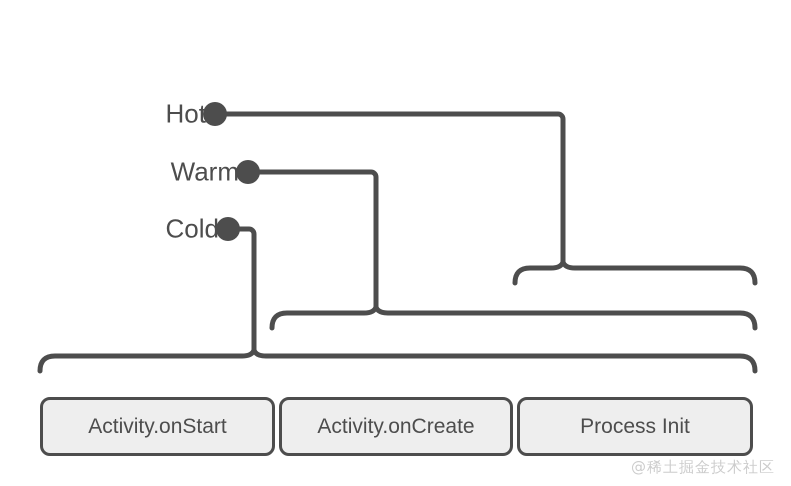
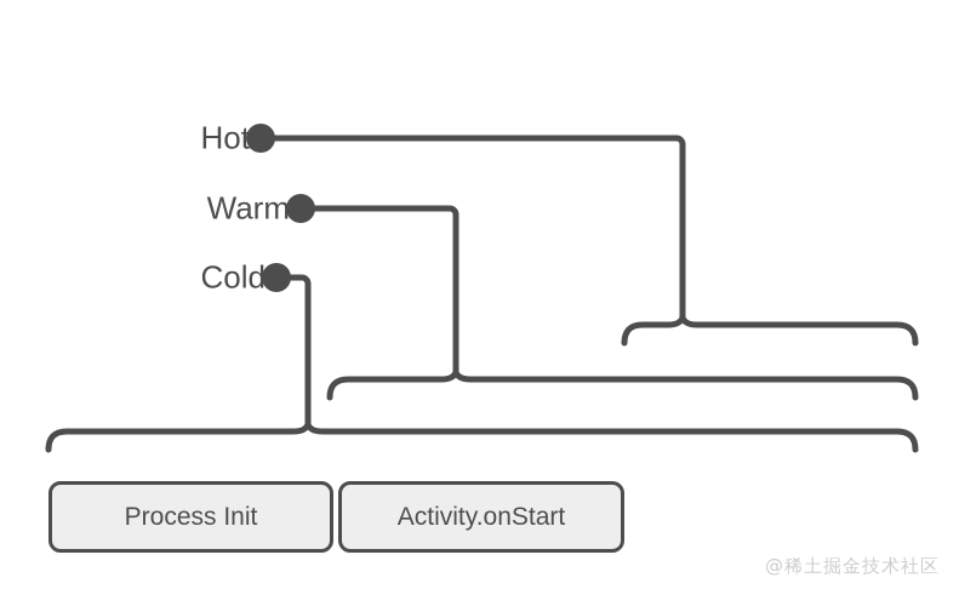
  Hot
  Warm
  Cold
- Activity.onStart
+ Process Init
- Activity.onCreate
- Process Init
+ Activity.onStart
  @稀土掘金技术社区
